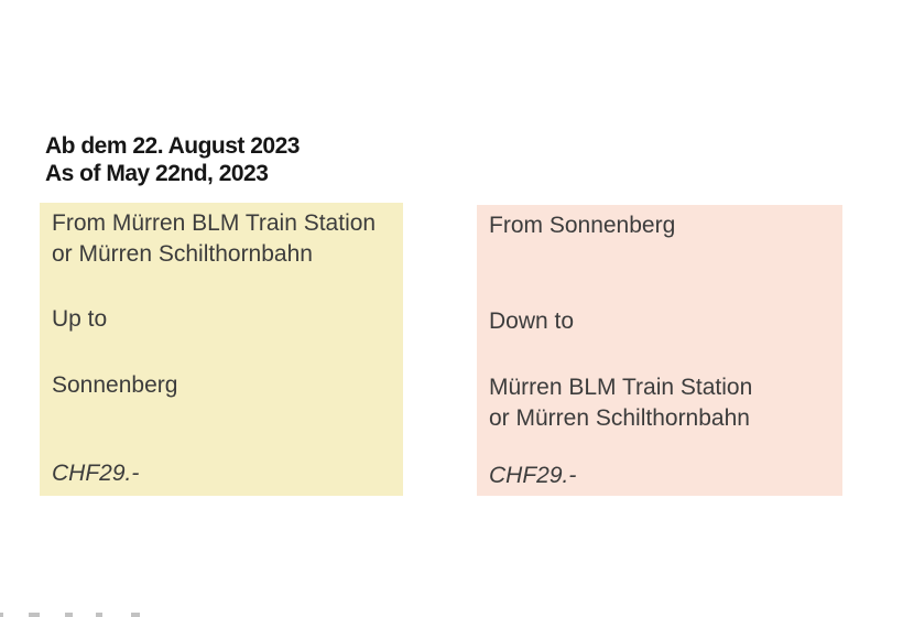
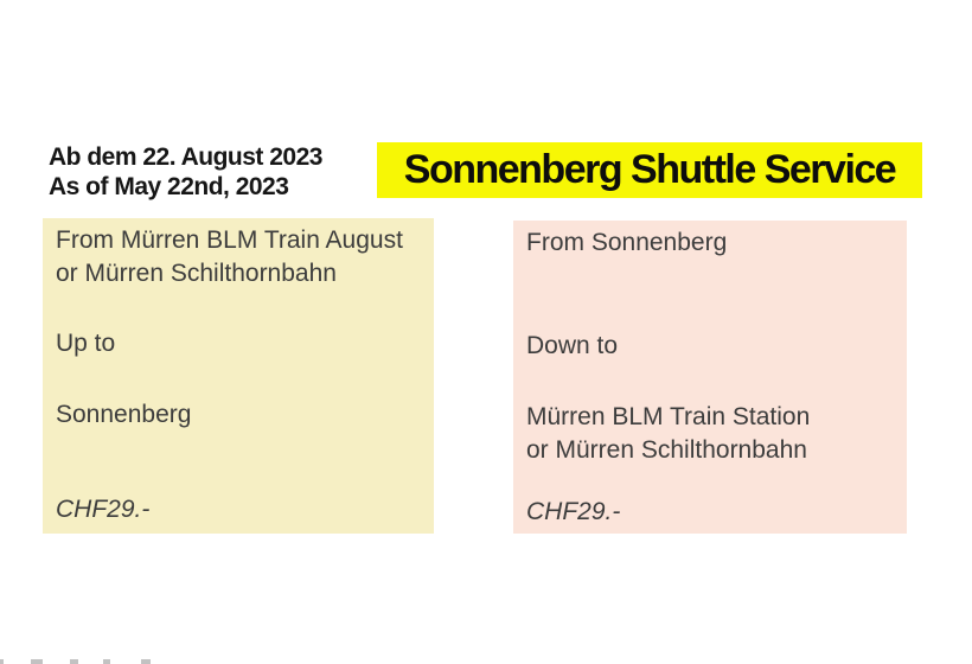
  Ab dem 22. August 2023
  As of May 22nd, 2023
+ Sonnenberg Shuttle Service
- From Mürren BLM Train Station
+ From Mürren BLM Train August
  or Mürren Schilthornbahn
  Up to
  Sonnenberg
  CHF29.-
  From Sonnenberg
  Down to
  Mürren BLM Train Station
  or Mürren Schilthornbahn
  CHF29.-
